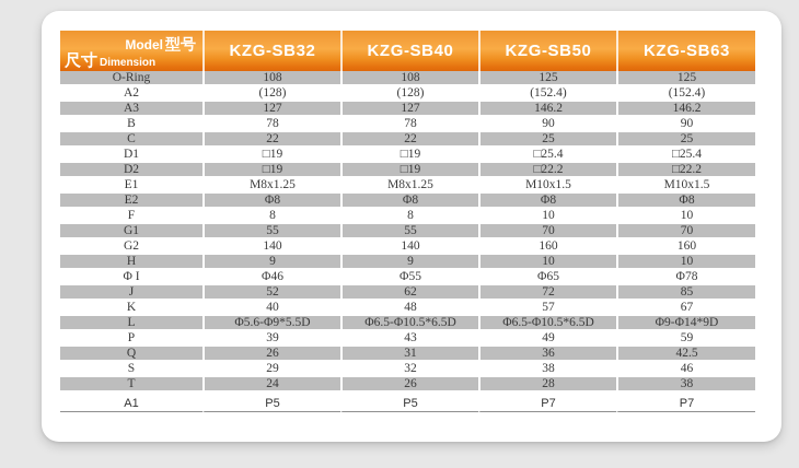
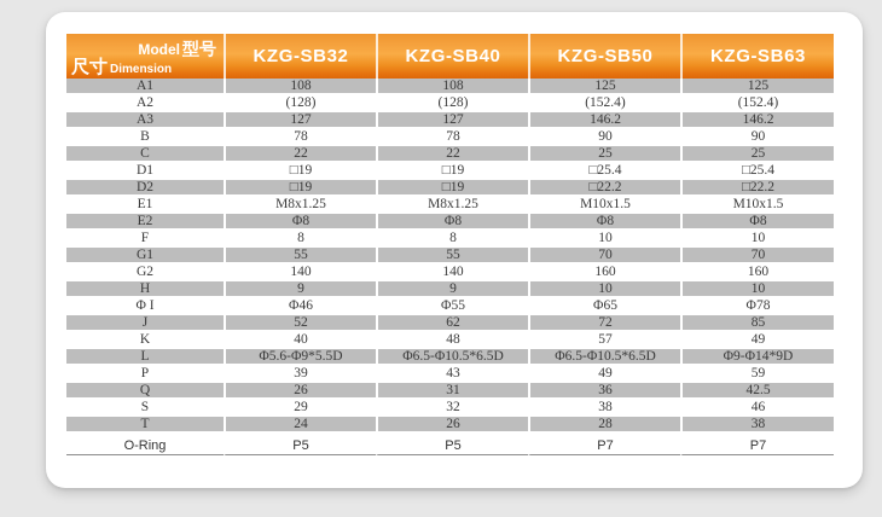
  Model 型号 尺寸 Dimension	KZG-SB32	KZG-SB40	KZG-SB50	KZG-SB63
- O-Ring	108	108	125	125
+ A1	108	108	125	125
  A2	(128)	(128)	(152.4)	(152.4)
  A3	127	127	146.2	146.2
  B	78	78	90	90
  C	22	22	25	25
  D1	□19	□19	□25.4	□25.4
  D2	□19	□19	□22.2	□22.2
  E1	M8x1.25	M8x1.25	M10x1.5	M10x1.5
  E2	Φ8	Φ8	Φ8	Φ8
  F	8	8	10	10
  G1	55	55	70	70
  G2	140	140	160	160
  H	9	9	10	10
  Φ I	Φ46	Φ55	Φ65	Φ78
  J	52	62	72	85
- K	40	48	57	67
+ K	40	48	57	49
  L	Φ5.6-Φ9*5.5D	Φ6.5-Φ10.5*6.5D	Φ6.5-Φ10.5*6.5D	Φ9-Φ14*9D
  P	39	43	49	59
  Q	26	31	36	42.5
  S	29	32	38	46
  T	24	26	28	38
- A1	P5	P5	P7	P7
+ O-Ring	P5	P5	P7	P7
